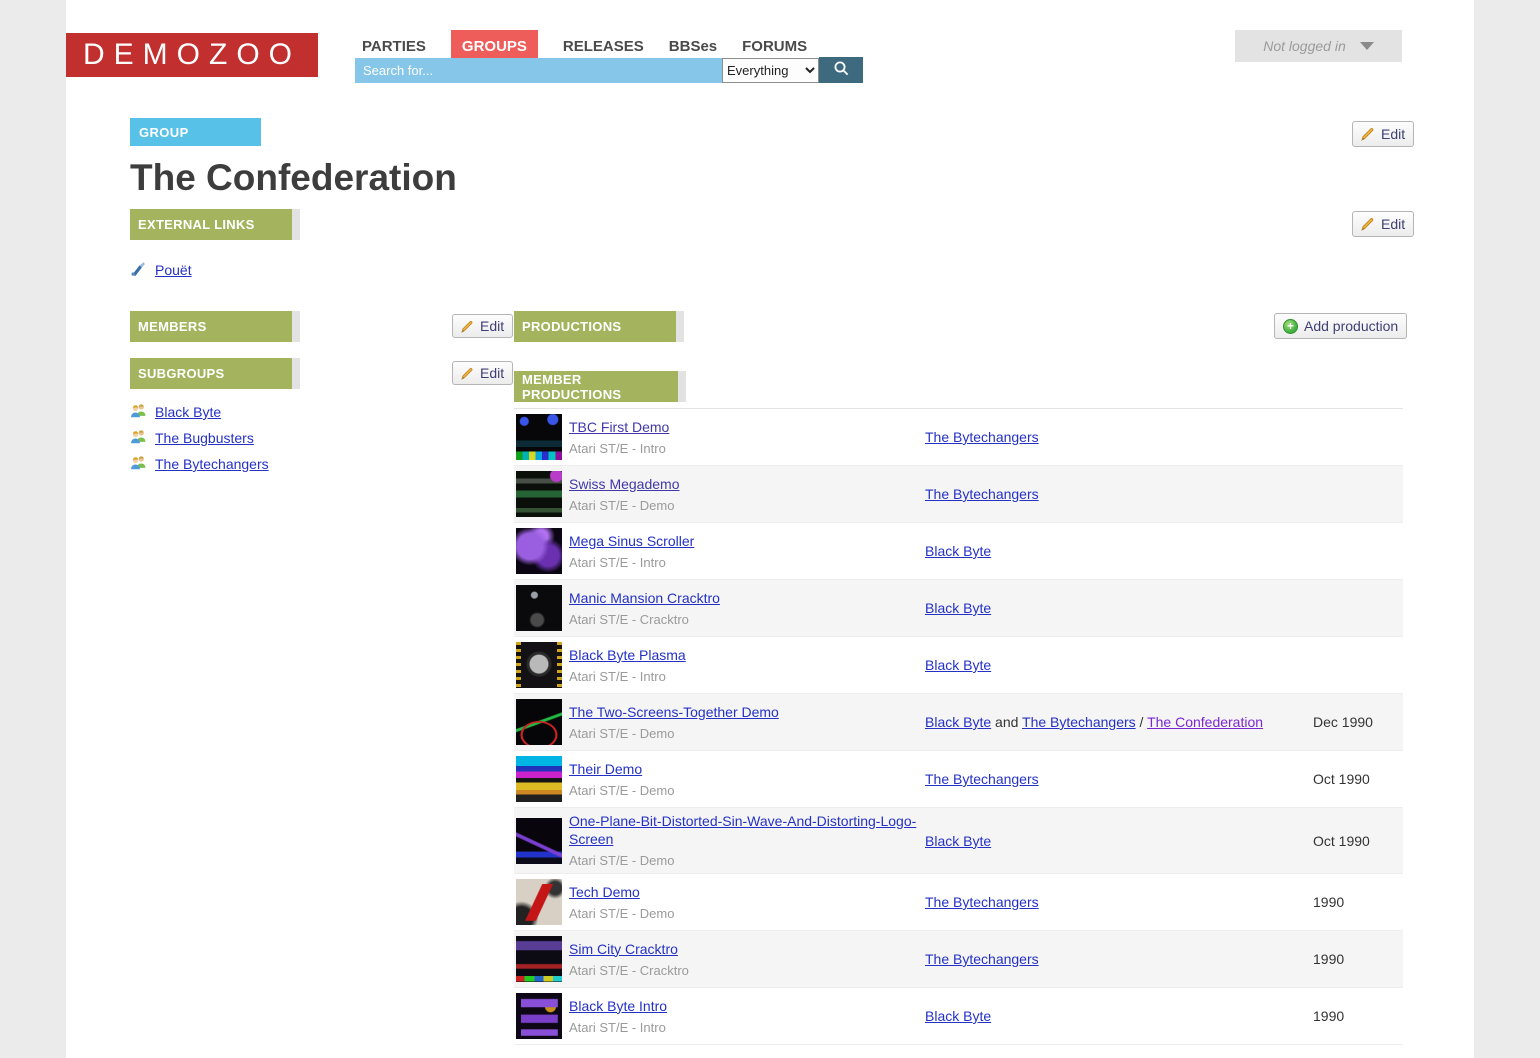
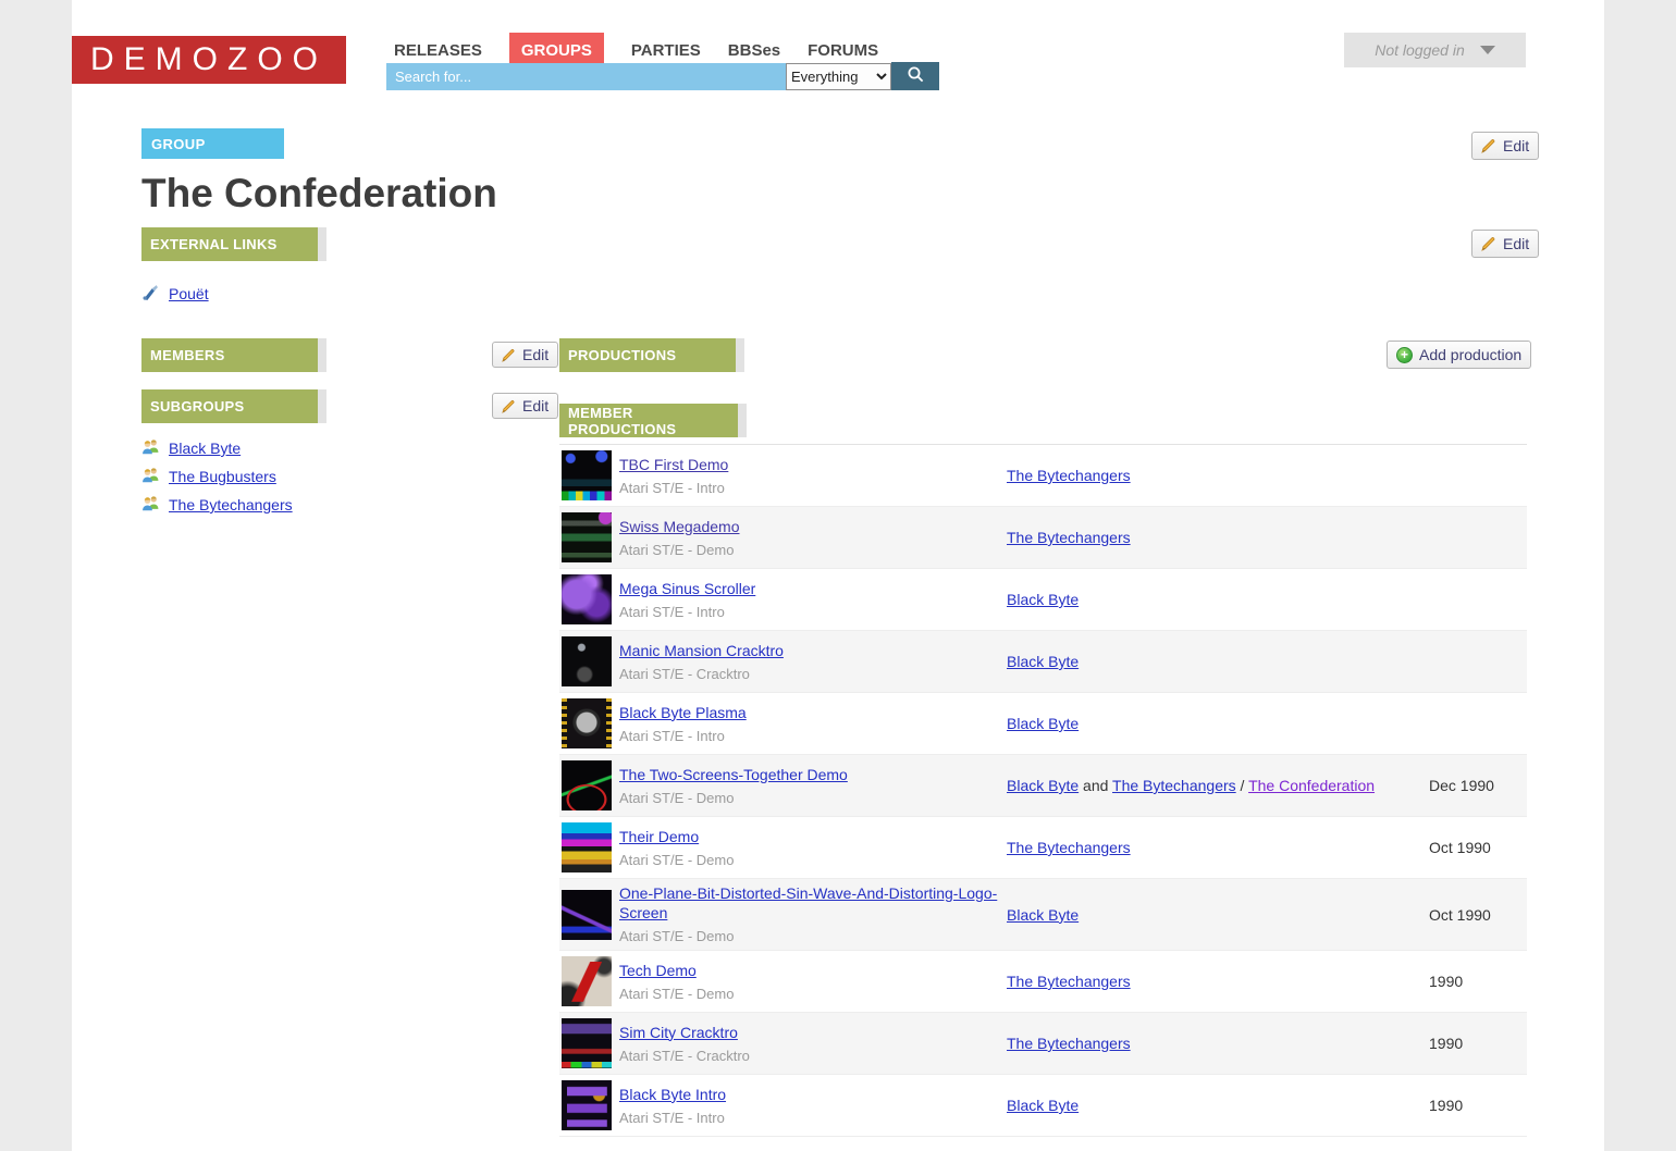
  DEMOZOO
- PARTIES
+ RELEASES
  GROUPS
- RELEASES
+ PARTIES
  BBSes
  FORUMS
  Search for...
  Everything
  Not logged in
  GROUP
  The Confederation
  Edit
  EXTERNAL LINKS
  Edit
  Pouët
  MEMBERS
  Edit
  SUBGROUPS
  Edit
  Black Byte
  The Bugbusters
  The Bytechangers
  PRODUCTIONS
  +
  Add production
  MEMBER PRODUCTIONS
  TBC First Demo
  Atari ST/E - Intro
  The Bytechangers
  Swiss Megademo
  Atari ST/E - Demo
  The Bytechangers
  Mega Sinus Scroller
  Atari ST/E - Intro
  Black Byte
  Manic Mansion Cracktro
  Atari ST/E - Cracktro
  Black Byte
  Black Byte Plasma
  Atari ST/E - Intro
  Black Byte
  The Two-Screens-Together Demo
  Atari ST/E - Demo
  Black Byte and The Bytechangers / The Confederation
  Dec 1990
  Their Demo
  Atari ST/E - Demo
  The Bytechangers
  Oct 1990
  One-Plane-Bit-Distorted-Sin-Wave-And-Distorting-Logo-Screen
  Atari ST/E - Demo
  Black Byte
  Oct 1990
  Tech Demo
  Atari ST/E - Demo
  The Bytechangers
  1990
  Sim City Cracktro
  Atari ST/E - Cracktro
  The Bytechangers
  1990
  Black Byte Intro
  Atari ST/E - Intro
  Black Byte
  1990
